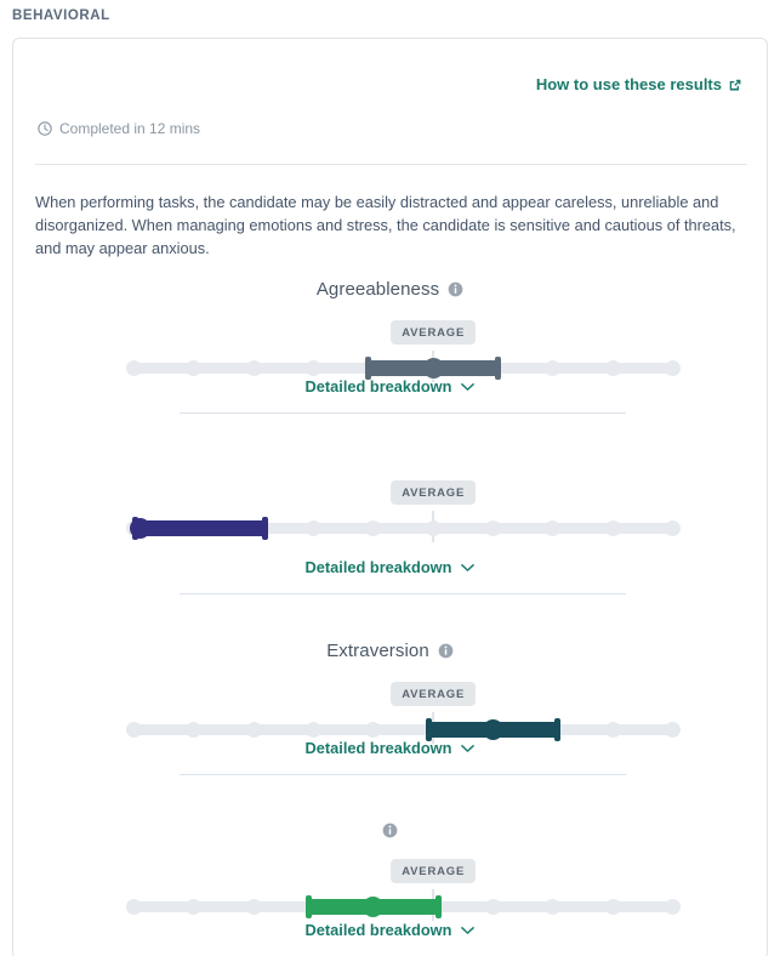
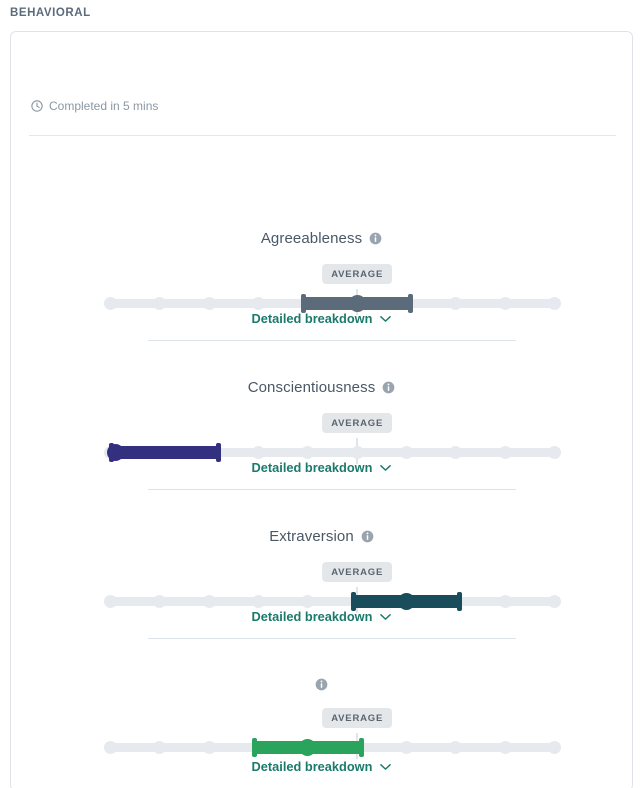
  BEHAVIORAL
- How to use these results
- Completed in 12 mins
+ Completed in 5 mins
- When performing tasks, the candidate may be easily distracted and appear careless, unreliable and disorganized. When managing emotions and stress, the candidate is sensitive and cautious of threats, and may appear anxious.
  Agreeableness
  AVERAGE
  Detailed breakdown
+ Conscientiousness
  AVERAGE
  Detailed breakdown
  Extraversion
  AVERAGE
  Detailed breakdown
  AVERAGE
  Detailed breakdown
